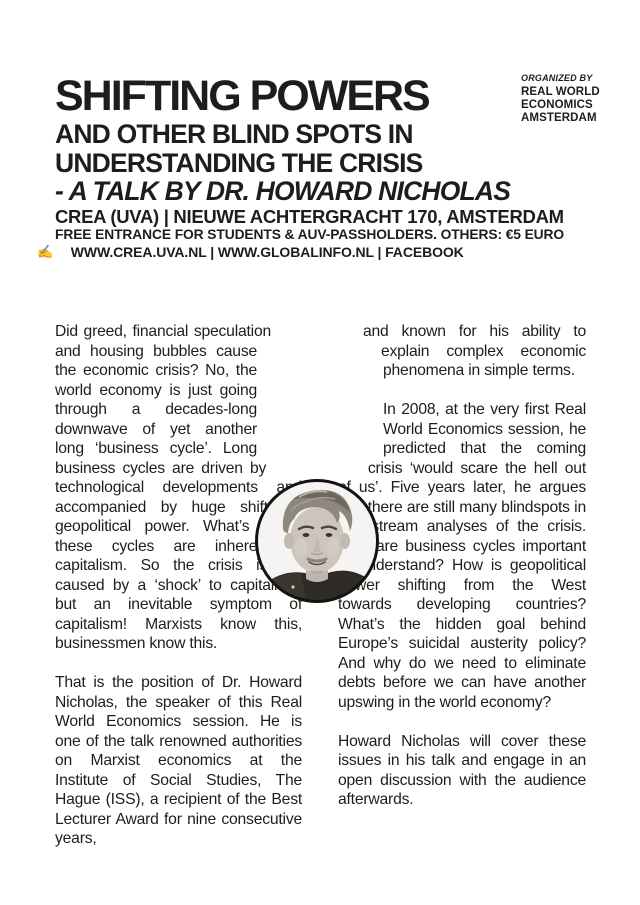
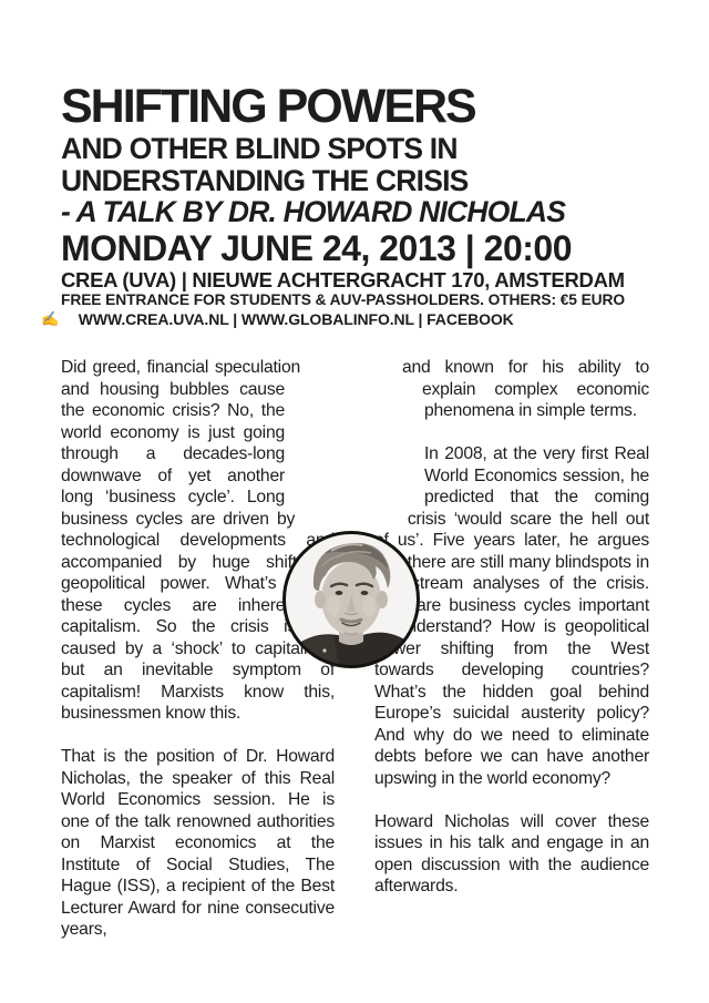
- ORGANIZED BY
- REAL WORLD
- ECONOMICS
- AMSTERDAM
  SHIFTING POWERS
  AND OTHER BLIND SPOTS IN
  UNDERSTANDING THE CRISIS
  - A TALK BY DR. HOWARD NICHOLAS
+ MONDAY JUNE 24, 2013 | 20:00
  CREA (UVA) | NIEUWE ACHTERGRACHT 170, AMSTERDAM
  FREE ENTRANCE FOR STUDENTS & AUV-PASSHOLDERS. OTHERS: €5 EURO
  ✍ WWW.CREA.UVA.NL | WWW.GLOBALINFO.NL | FACEBOOK
  Did greed, financial speculation and housing bubbles cause the economic crisis? No, the world economy is just going through a decades-long downwave of yet another long ‘business cycle’. Long business cycles are driven by technological developments a accompanied by huge shif geopolitical power. What’s these cycles are inhere capitalism. So the crisis i caused by a ‘shock’ to capital but an inevitable symptom of capitalism! Marxists know this, businessmen know this.
  That is the position of Dr. Howard Nicholas, the speaker of this Real World Economics session. He is one of the talk renowned authorities on Marxist economics at the Institute of Social Studies, The Hague (ISS), a recipient of the Best Lecturer Award for nine consecutive years,
  and known for his ability to explain complex economic phenomena in simple terms.
  In 2008, at the very first Real World Economics session, he predicted that the coming crisis ‘would scare the hell out f us’. Five years later, he argues there are still many blindspots in tream analyses of the crisis. are business cycles important derstand? How is geopolitical er shifting from the West towards developing countries? What’s the hidden goal behind Europe’s suicidal austerity policy? And why do we need to eliminate debts before we can have another upswing in the world economy?
  Howard Nicholas will cover these issues in his talk and engage in an open discussion with the audience afterwards.
